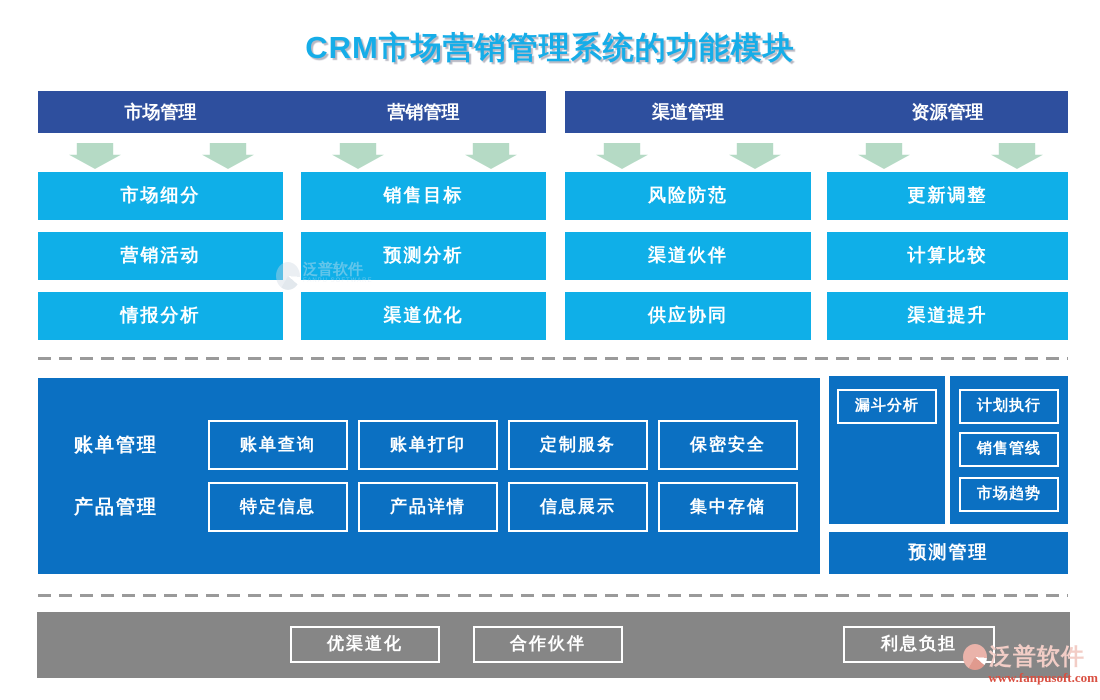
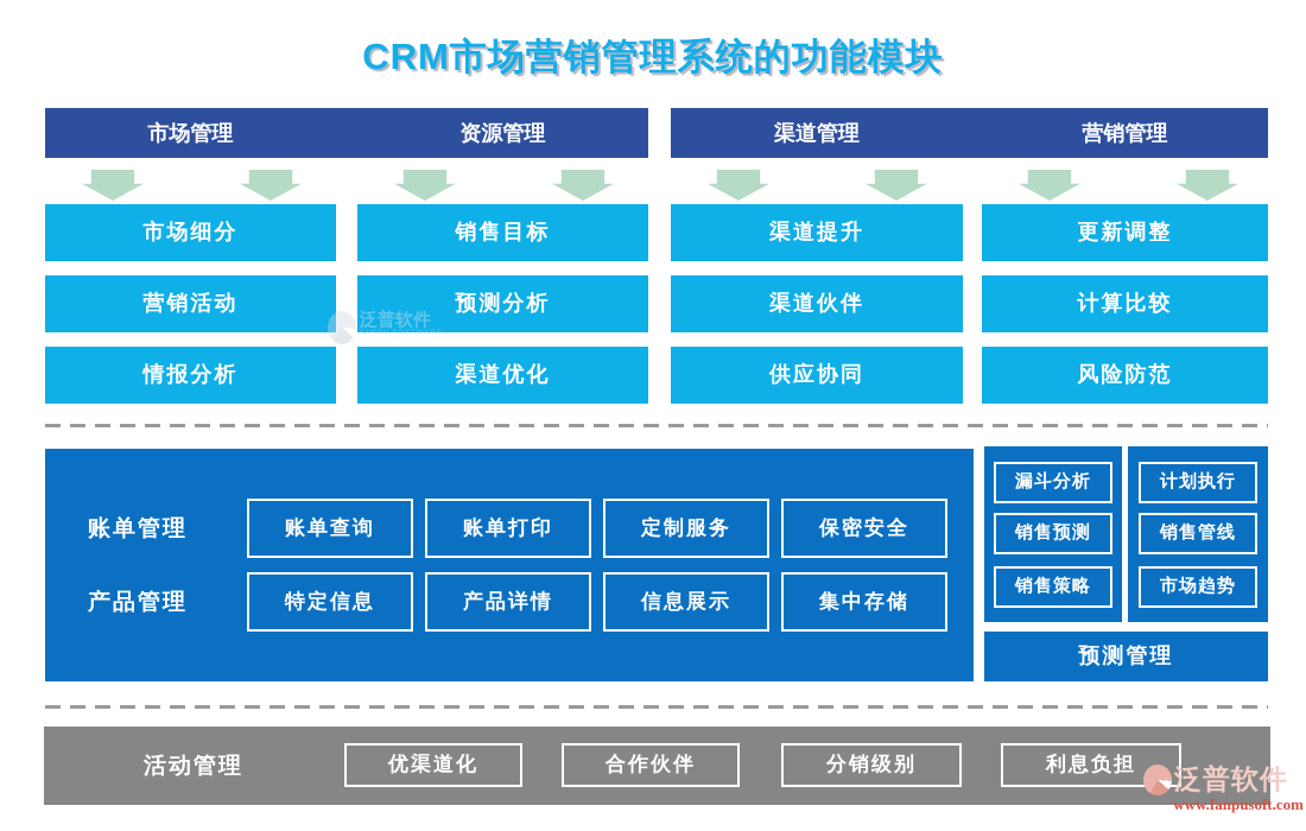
  CRM市场营销管理系统的功能模块
  市场管理
- 营销管理
+ 资源管理
  渠道管理
- 资源管理
+ 营销管理
  市场细分
  营销活动
  情报分析
  销售目标
  预测分析
  渠道优化
- 风险防范
+ 渠道提升
  渠道伙伴
  供应协同
  更新调整
  计算比较
- 渠道提升
+ 风险防范
  泛普软件
  账单管理
  产品管理
  账单查询
  账单打印
  定制服务
  保密安全
  特定信息
  产品详情
  信息展示
  集中存储
  漏斗分析
+ 销售预测
+ 销售策略
  计划执行
  销售管线
  市场趋势
  预测管理
+ 活动管理
  优渠道化
  合作伙伴
+ 分销级别
  利息负担
  泛普软件
  www.fanpusoft.com
